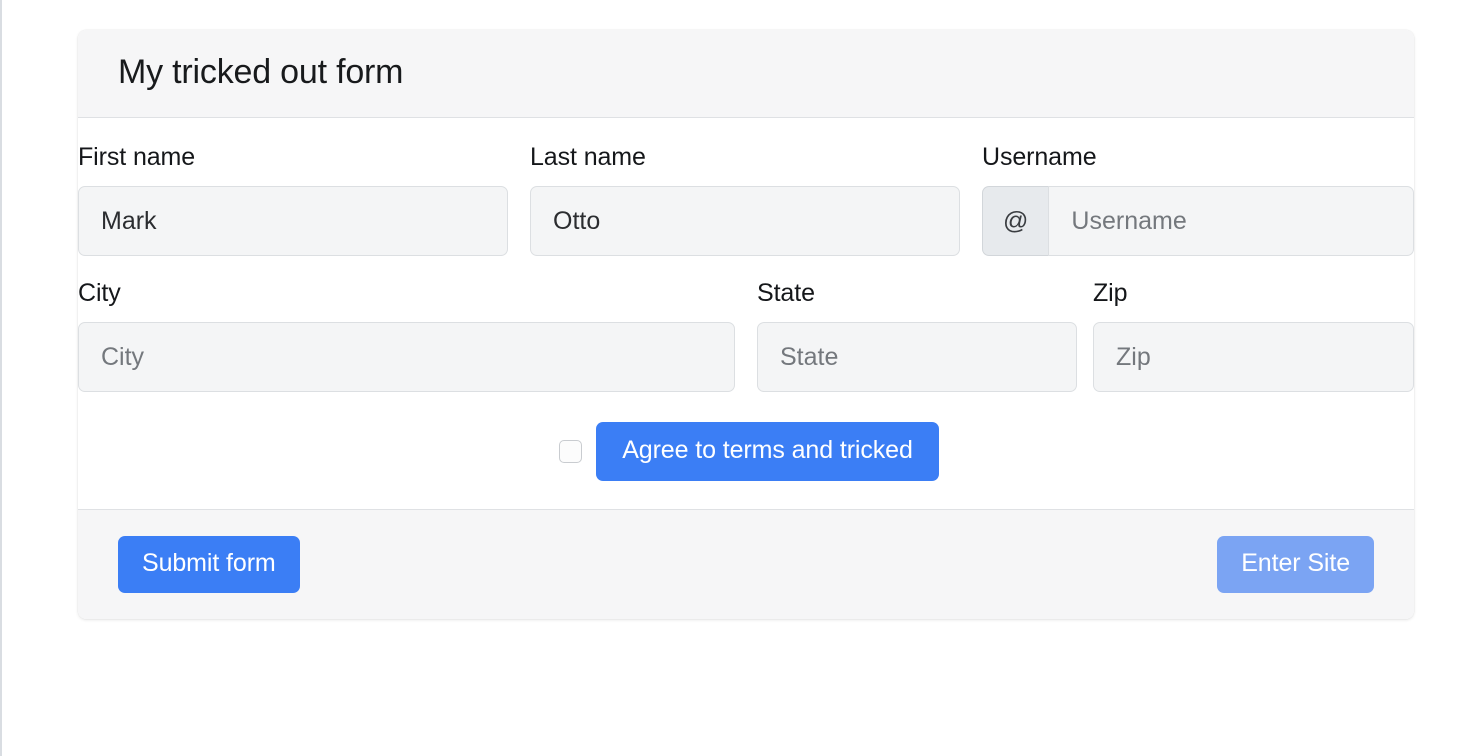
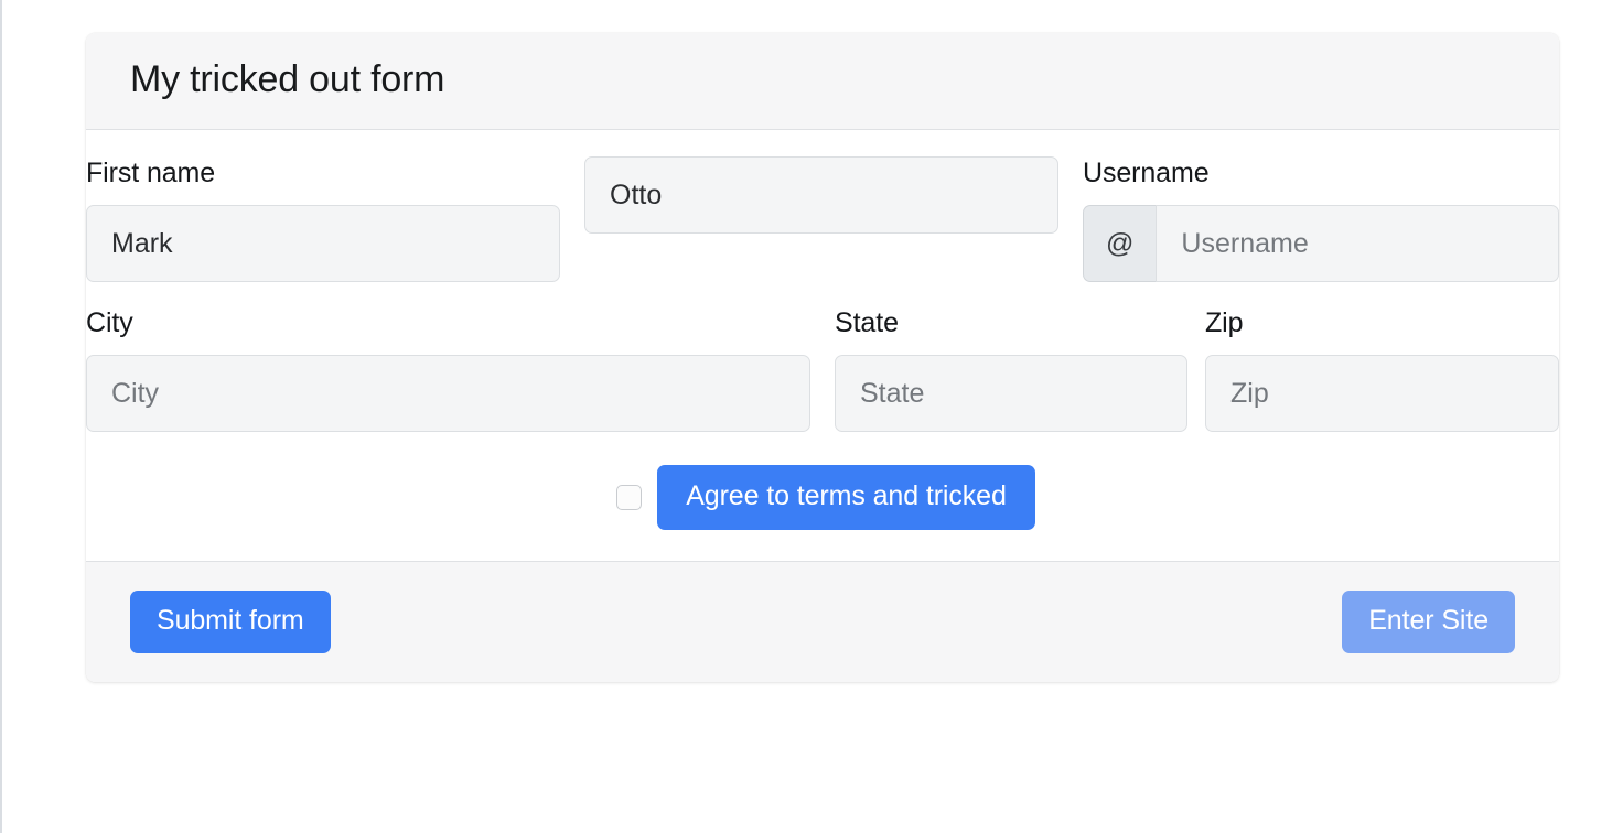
  My tricked out form
  First name
  Mark
- Last name
  Otto
  Username
  @
  Username
  City
  City
  State
  State
  Zip
  Zip
  Agree to terms and tricked
  Submit form
  Enter Site
